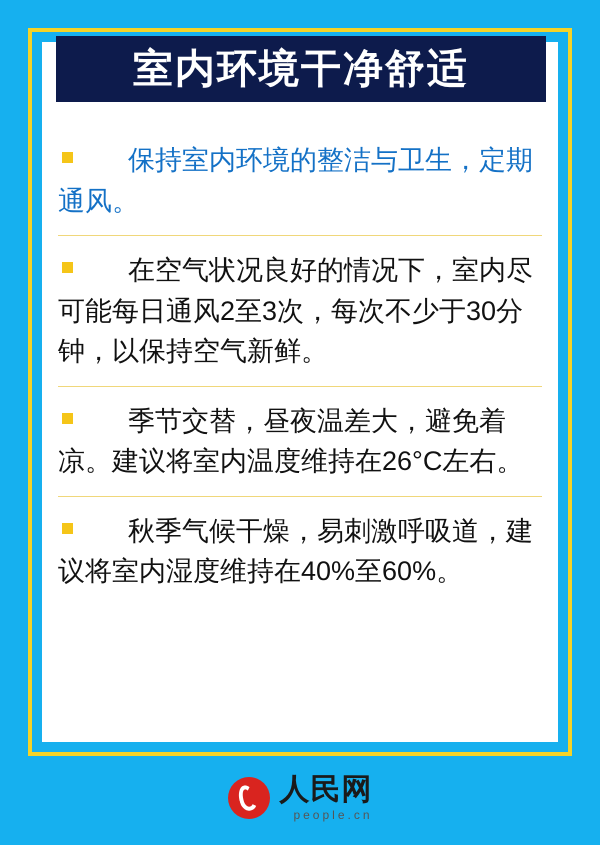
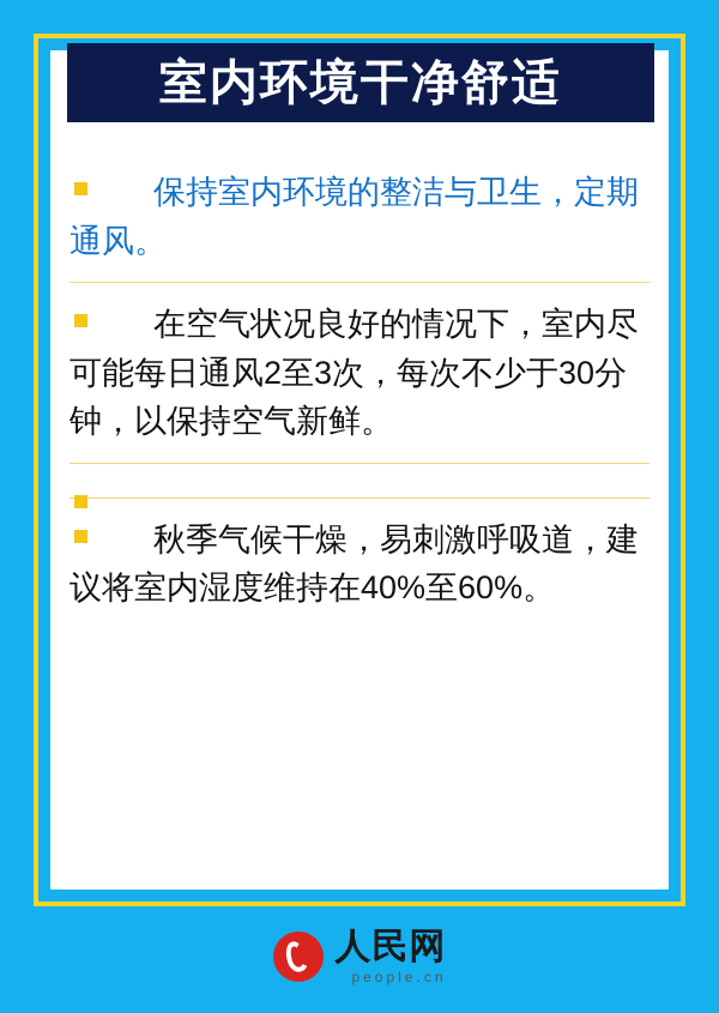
  室内环境干净舒适
  保持室内环境的整洁与卫生，定期通风。
  在空气状况良好的情况下，室内尽可能每日通风2至3次，每次不少于30分钟，以保持空气新鲜。
- 季节交替，昼夜温差大，避免着凉。建议将室内温度维持在26°C左右。
  秋季气候干燥，易刺激呼吸道，建议将室内湿度维持在40%至60%。
  人民网
  people.cn
